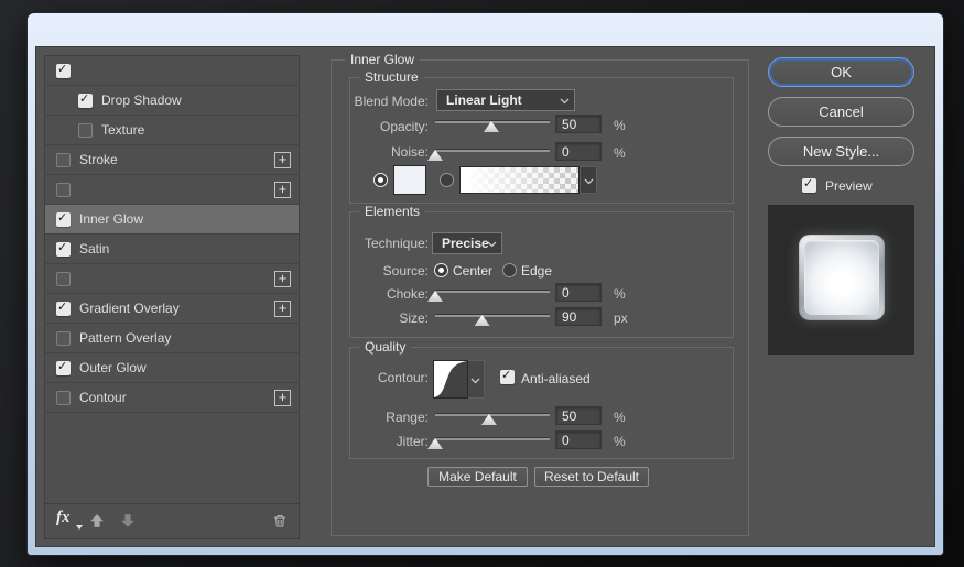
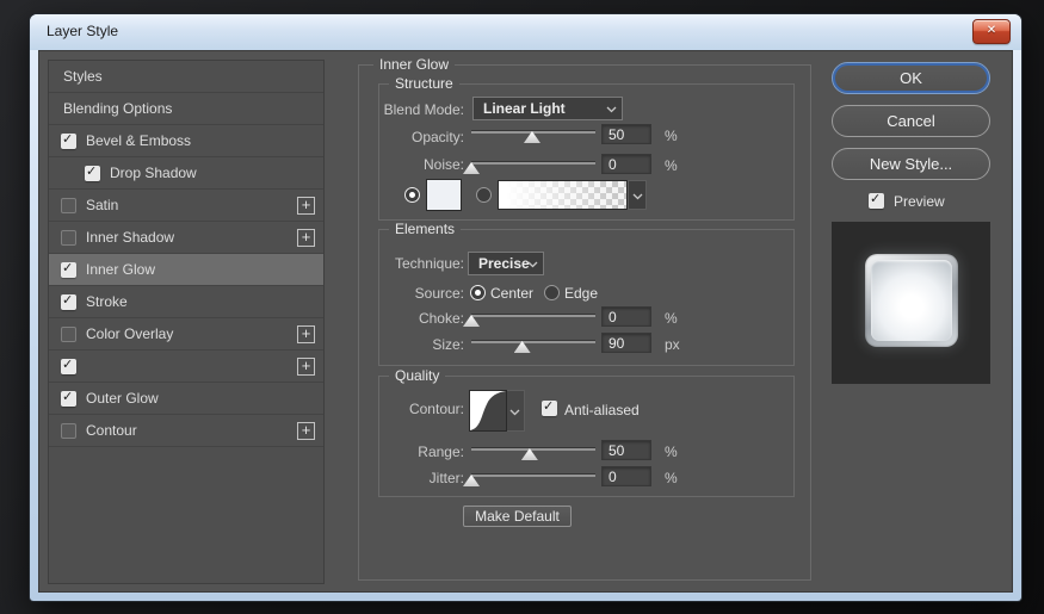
+ Layer Style
+ ✕
+ Styles
+ Blending Options
  ✓
+ Bevel & Emboss
  ✓
  Drop Shadow
- Texture
- Stroke
+ Satin
  +
+ Inner Shadow
  +
  ✓
  Inner Glow
  ✓
- Satin
+ Stroke
+ Color Overlay
  +
  ✓
- Gradient Overlay
  +
- Pattern Overlay
  ✓
  Outer Glow
  Contour
  +
- fx
  Inner Glow
  Structure
  Blend Mode:
  Linear Light
  Opacity:
  50
  %
  Noise:
  0
  %
  Elements
  Technique:
  Precise
  Source:
  Center
  Edge
  Choke:
  0
  %
  Size:
  90
  px
  Quality
  Contour:
  ✓
  Anti-aliased
  Range:
  50
  %
  Jitter:
  0
  %
  Make Default
- Reset to Default
  OK
  Cancel
  New Style...
  ✓
  Preview
